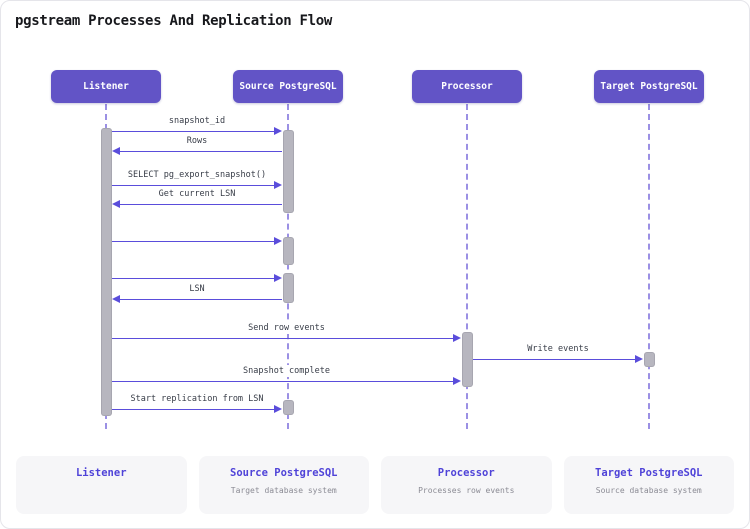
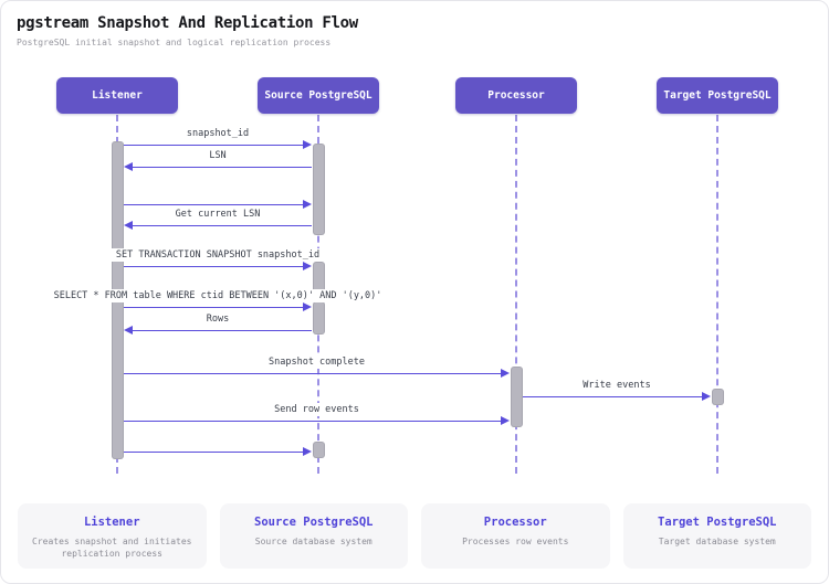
- pgstream Processes And Replication Flow
+ pgstream Snapshot And Replication Flow
+ PostgreSQL initial snapshot and logical replication process
  snapshot_id
- Rows
+ LSN
- SELECT pg_export_snapshot()
  Get current LSN
+ SET TRANSACTION SNAPSHOT snapshot_id
+ SELECT * FROM table WHERE ctid BETWEEN '(x,0)' AND '(y,0)'
- LSN
+ Rows
- Send row events
+ Snapshot complete
  Write events
- Snapshot complete
+ Send row events
- Start replication from LSN
  Listener
  Source PostgreSQL
  Processor
  Target PostgreSQL
  Listener
+ Creates snapshot and initiates replication process
  Source PostgreSQL
- Target database system
+ Source database system
  Processor
  Processes row events
  Target PostgreSQL
- Source database system
+ Target database system
